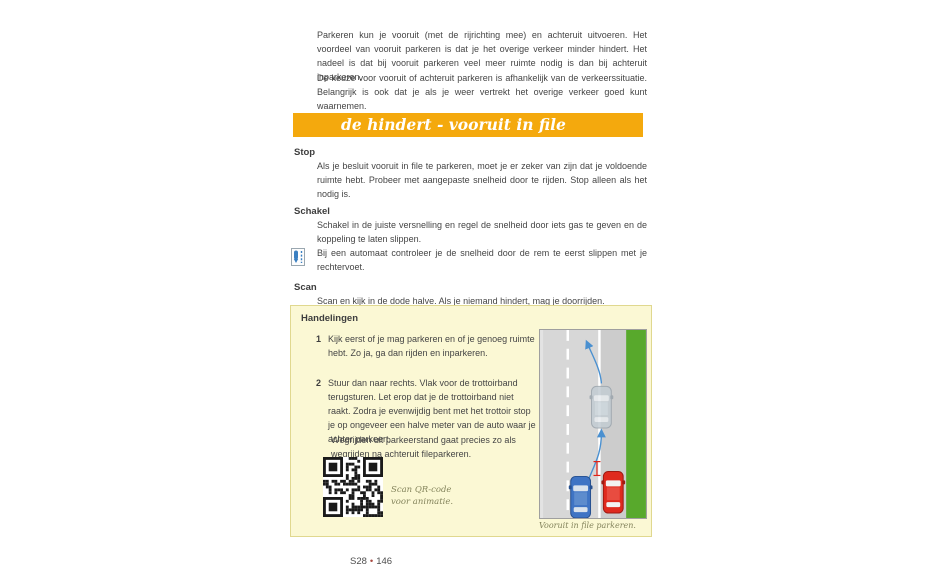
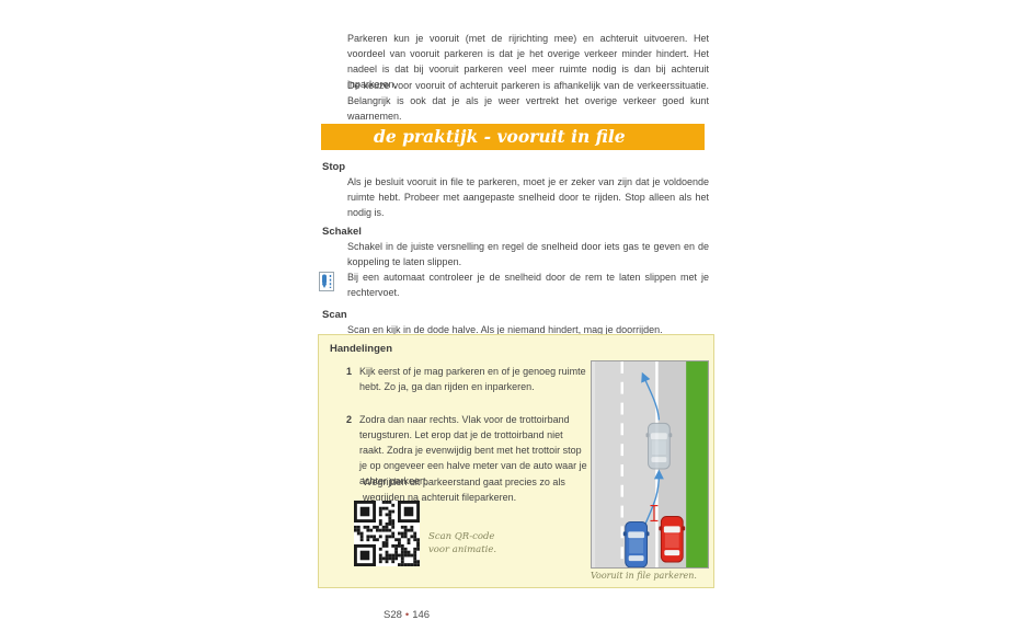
  Parkeren kun je vooruit (met de rijrichting mee) en achteruit uitvoeren. Het voordeel van vooruit parkeren is dat je het overige verkeer minder hindert. Het nadeel is dat bij vooruit parkeren veel meer ruimte nodig is dan bij achteruit inparkeren.
  De keuze voor vooruit of achteruit parkeren is afhankelijk van de verkeerssituatie. Belangrijk is ook dat je als je weer vertrekt het overige verkeer goed kunt waarnemen.
- de hindert - vooruit in file
+ de praktijk - vooruit in file
  Stop
  Als je besluit vooruit in file te parkeren, moet je er zeker van zijn dat je voldoende ruimte hebt. Probeer met aangepaste snelheid door te rijden. Stop alleen als het nodig is.
  Schakel
  Schakel in de juiste versnelling en regel de snelheid door iets gas te geven en de koppeling te laten slippen.
- Bij een automaat controleer je de snelheid door de rem te eerst slippen met je rechtervoet.
+ Bij een automaat controleer je de snelheid door de rem te laten slippen met je rechtervoet.
  Scan
  Scan en kijk in de dode halve. Als je niemand hindert, mag je doorrijden.
  Handelingen
  1
  Kijk eerst of je mag parkeren en of je genoeg ruimte hebt. Zo ja, ga dan rijden en inparkeren.
  2
- Stuur dan naar rechts. Vlak voor de trottoirband terugsturen. Let erop dat je de trottoirband niet raakt. Zodra je evenwijdig bent met het trottoir stop je op ongeveer een halve meter van de auto waar je achter parkeert.
+ Zodra dan naar rechts. Vlak voor de trottoirband terugsturen. Let erop dat je de trottoirband niet raakt. Zodra je evenwijdig bent met het trottoir stop je op ongeveer een halve meter van de auto waar je achter parkeert.
  Wegrijden uit parkeerstand gaat precies zo als wegrijden na achteruit fileparkeren.
  Scan QR-code
  voor animatie.
  Vooruit in file parkeren.
  S28 • 146
